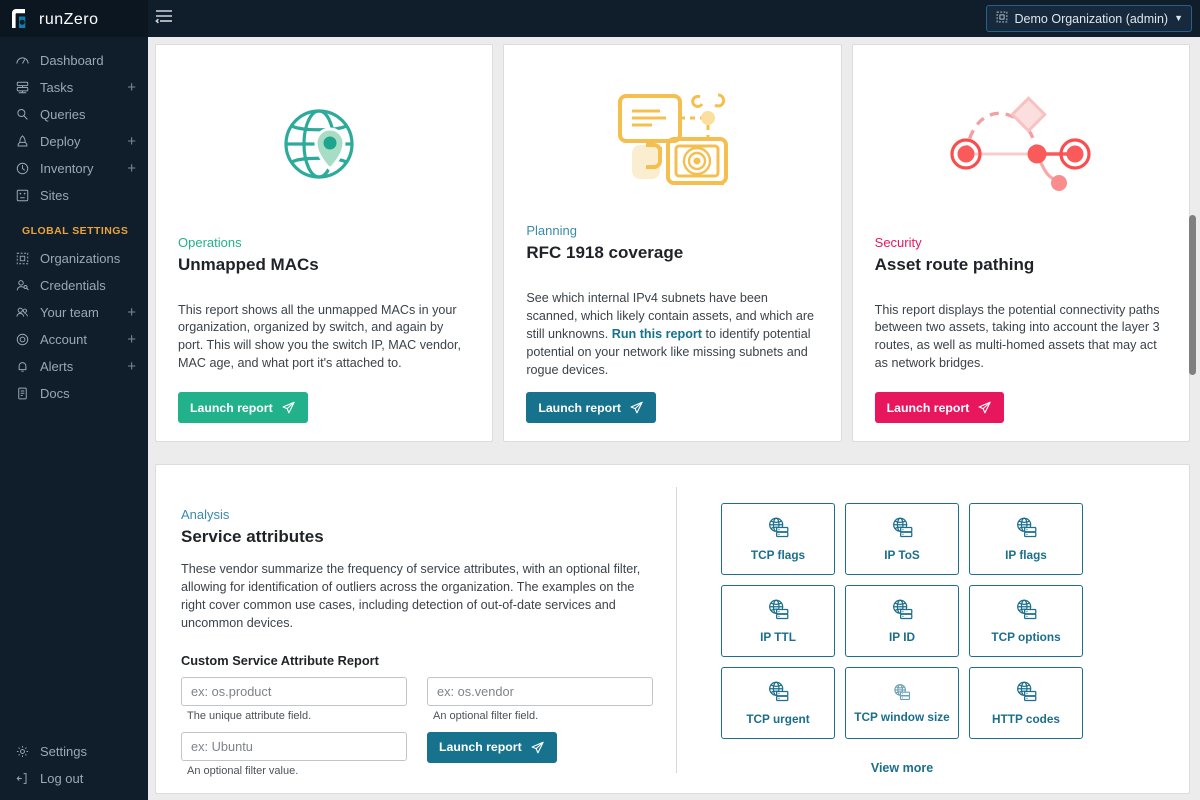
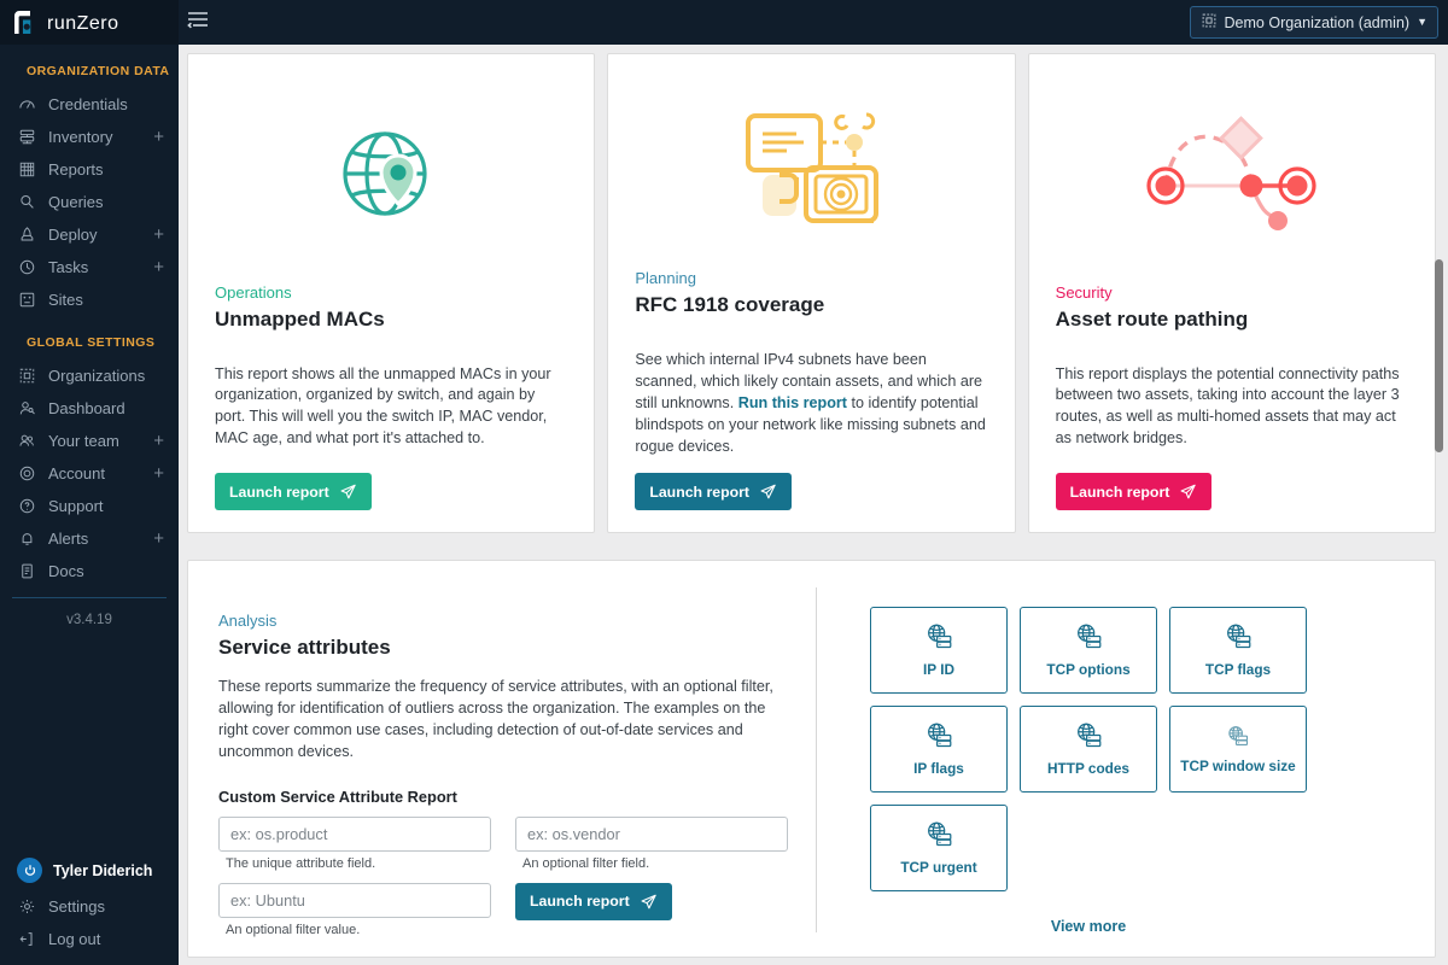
  runZero
+ ORGANIZATION DATA
- Dashboard
+ Credentials
- Tasks
+ Inventory
  +
+ Reports
  Queries
  Deploy
  +
- Inventory
+ Tasks
  +
  Sites
  GLOBAL SETTINGS
  Organizations
- Credentials
+ Dashboard
  Your team
  +
  Account
  +
+ Support
  Alerts
  +
  Docs
+ v3.4.19
+ Tyler Diderich
  Settings
  Log out
  Demo Organization (admin)
  ▼
  Operations
  Unmapped MACs
- This report shows all the unmapped MACs in your organization, organized by switch, and again by port. This will show you the switch IP, MAC vendor, MAC age, and what port it's attached to.
+ This report shows all the unmapped MACs in your organization, organized by switch, and again by port. This will well you the switch IP, MAC vendor, MAC age, and what port it's attached to.
  Launch report
  Planning
  RFC 1918 coverage
- See which internal IPv4 subnets have been scanned, which likely contain assets, and which are still unknowns. Run this report to identify potential potential on your network like missing subnets and rogue devices.
+ See which internal IPv4 subnets have been scanned, which likely contain assets, and which are still unknowns. Run this report to identify potential blindspots on your network like missing subnets and rogue devices.
  Launch report
  Security
  Asset route pathing
  This report displays the potential connectivity paths between two assets, taking into account the layer 3 routes, as well as multi-homed assets that may act as network bridges.
  Launch report
  Analysis
  Service attributes
- These vendor summarize the frequency of service attributes, with an optional filter, allowing for identification of outliers across the organization. The examples on the right cover common use cases, including detection of out-of-date services and uncommon devices.
+ These reports summarize the frequency of service attributes, with an optional filter, allowing for identification of outliers across the organization. The examples on the right cover common use cases, including detection of out-of-date services and uncommon devices.
  Custom Service Attribute Report
  ex: os.product
  The unique attribute field.
  ex: os.vendor
  An optional filter field.
  ex: Ubuntu
  An optional filter value.
  Launch report
- TCP flags
+ IP ID
- IP ToS
- IP flags
+ TCP options
- IP TTL
- IP ID
+ TCP flags
- TCP options
+ IP flags
- TCP urgent
+ HTTP codes
  TCP window size
- HTTP codes
+ TCP urgent
  View more
